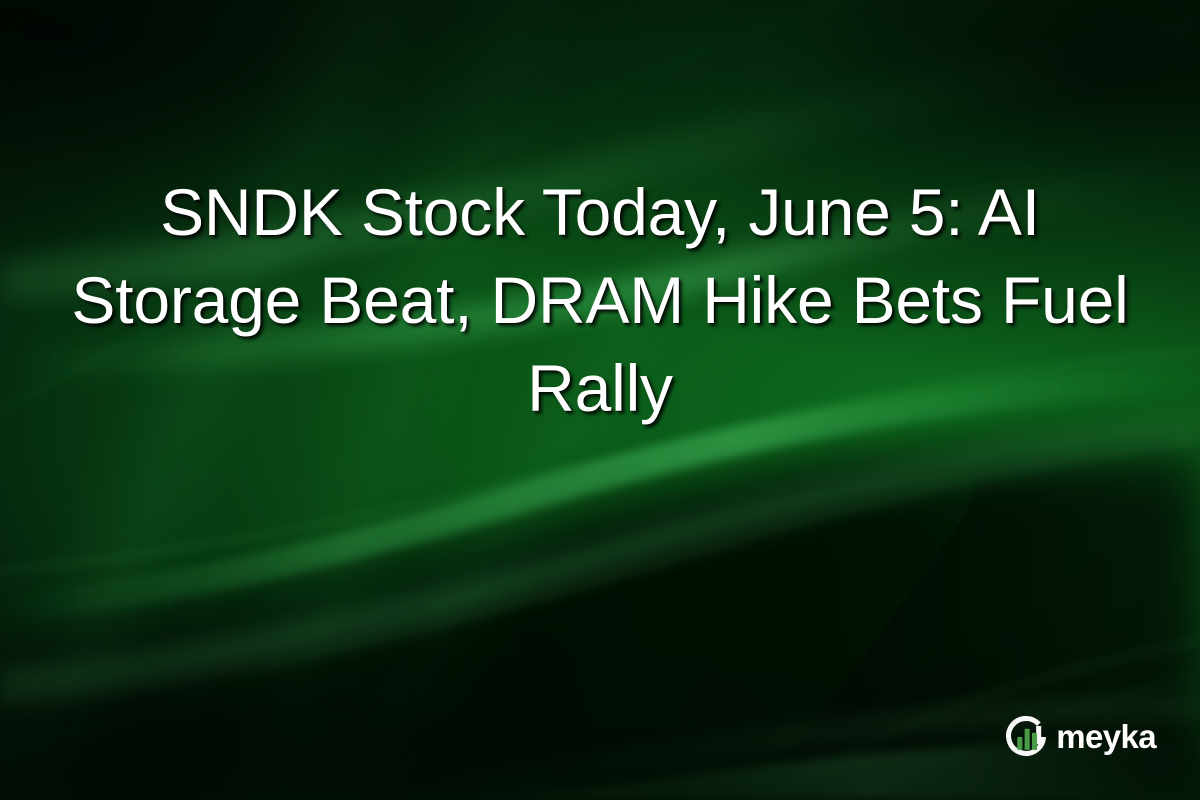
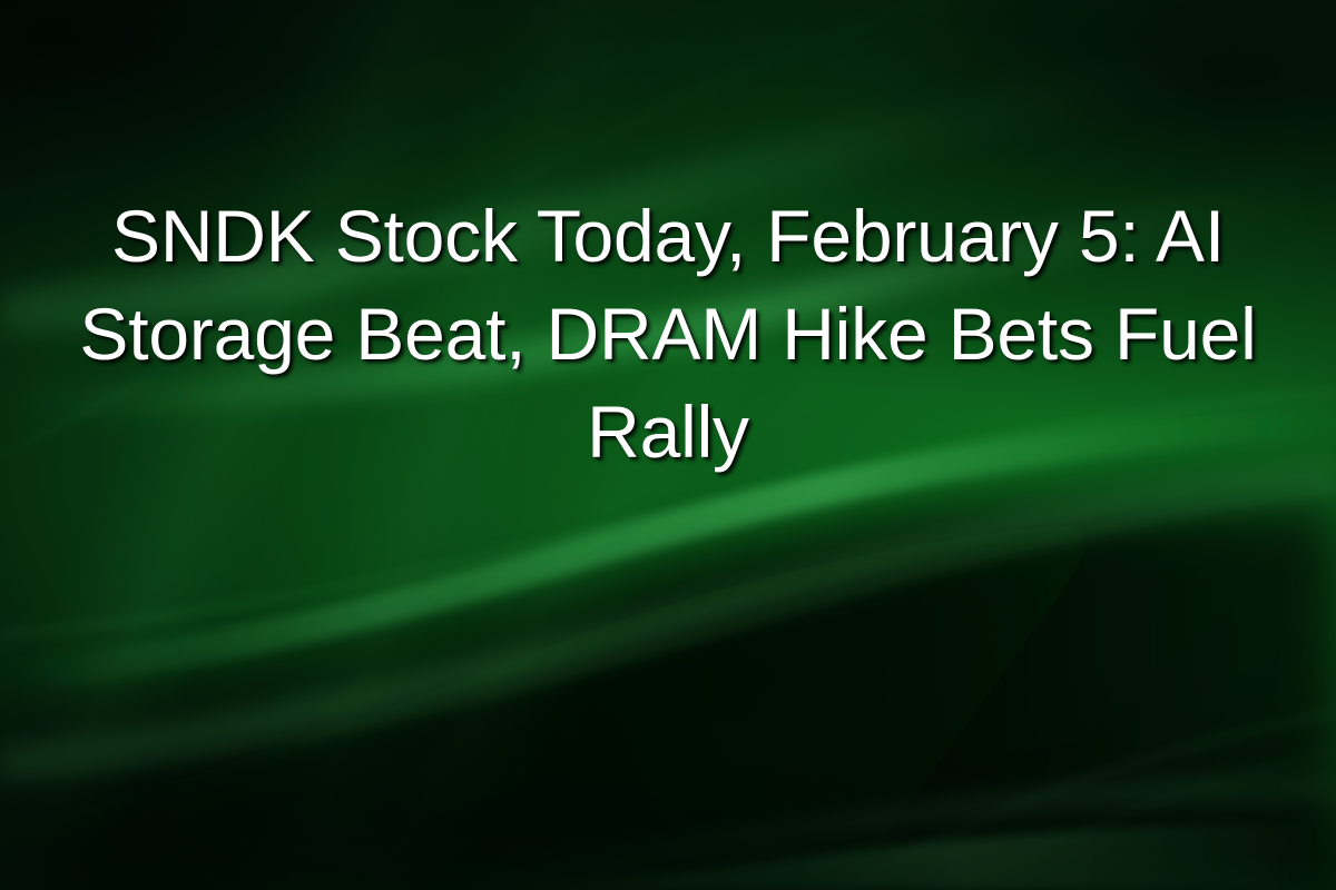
- SNDK Stock Today, June 5: AI Storage Beat, DRAM Hike Bets Fuel Rally
+ SNDK Stock Today, February 5: AI Storage Beat, DRAM Hike Bets Fuel Rally
- meyka
